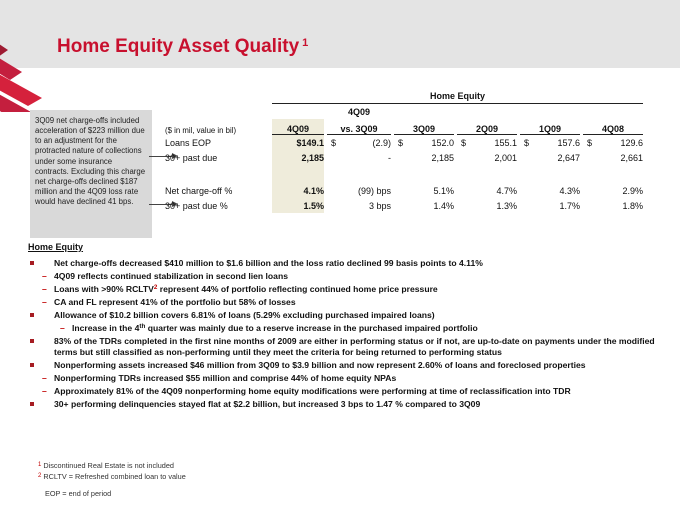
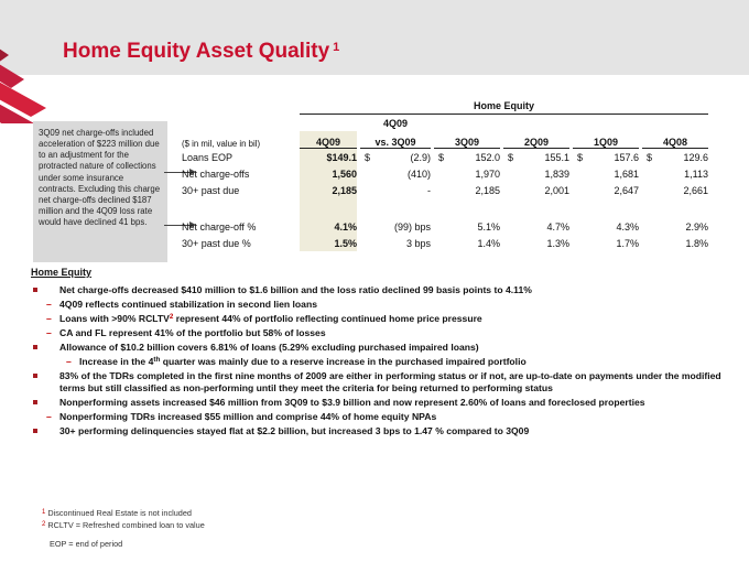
  Home Equity Asset Quality 1
  3Q09 net charge-offs included acceleration of $223 million due to an adjustment for the protracted nature of collections under some insurance contracts. Excluding this charge net charge-offs declined $187 million and the 4Q09 loss rate would have declined 41 bps.
  	Home Equity
  		4Q09
  ($ in mil, value in bil)	4Q09	vs. 3Q09	3Q09	2Q09	1Q09	4Q08
  Loans EOP	$149.1	$ (2.9)	$ 152.0	$ 155.1	$ 157.6	$ 129.6
+ Net charge-offs	1,560	(410)	1,970	1,839	1,681	1,113
  30+ past due	2,185	-	2,185	2,001	2,647	2,661
  Net charge-off %	4.1%	(99) bps	5.1%	4.7%	4.3%	2.9%
  30+ past due %	1.5%	3 bps	1.4%	1.3%	1.7%	1.8%
  Home Equity
  Net charge-offs decreased $410 million to $1.6 billion and the loss ratio declined 99 basis points to 4.11%
  4Q09 reflects continued stabilization in second lien loans
  Loans with >90% RCLTV represent 44% of portfolio reflecting continued home price pressure
  CA and FL represent 41% of the portfolio but 58% of losses
  Allowance of $10.2 billion covers 6.81% of loans (5.29% excluding purchased impaired loans)
  Increase in the 4 quarter was mainly due to a reserve increase in the purchased impaired portfolio
  83% of the TDRs completed in the first nine months of 2009 are either in performing status or if not, are up-to-date on payments under the modified terms but still classified as non-performing until they meet the criteria for being returned to performing status
  Nonperforming assets increased $46 million from 3Q09 to $3.9 billion and now represent 2.60% of loans and foreclosed properties
  Nonperforming TDRs increased $55 million and comprise 44% of home equity NPAs
- Approximately 81% of the 4Q09 nonperforming home equity modifications were performing at time of reclassification into TDR
  30+ performing delinquencies stayed flat at $2.2 billion, but increased 3 bps to 1.47 % compared to 3Q09
  Discontinued Real Estate is not included
  RCLTV = Refreshed combined loan to value
  EOP = end of period
